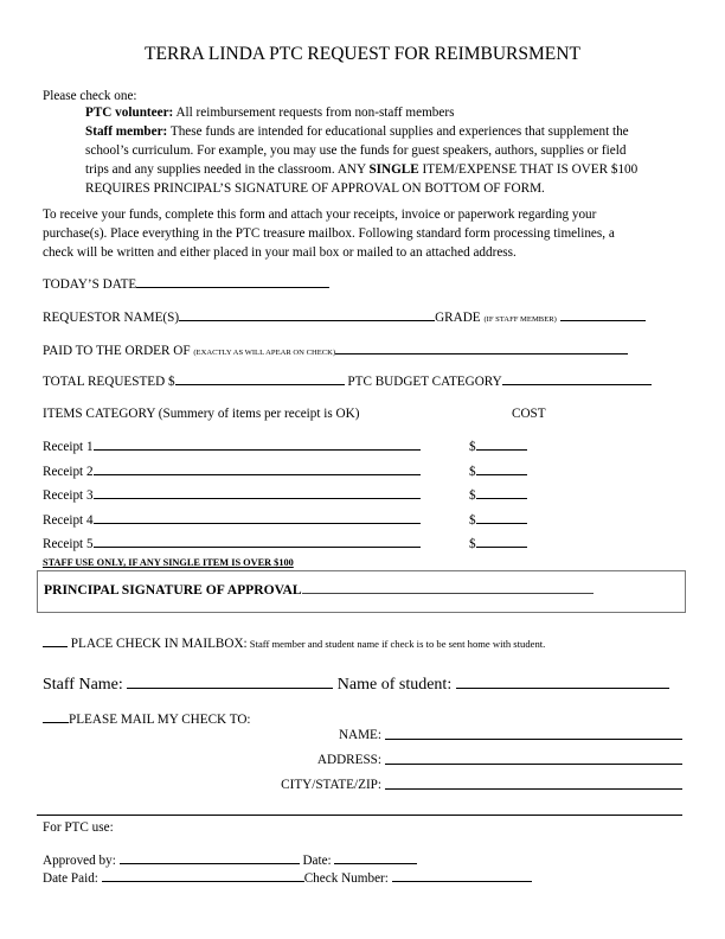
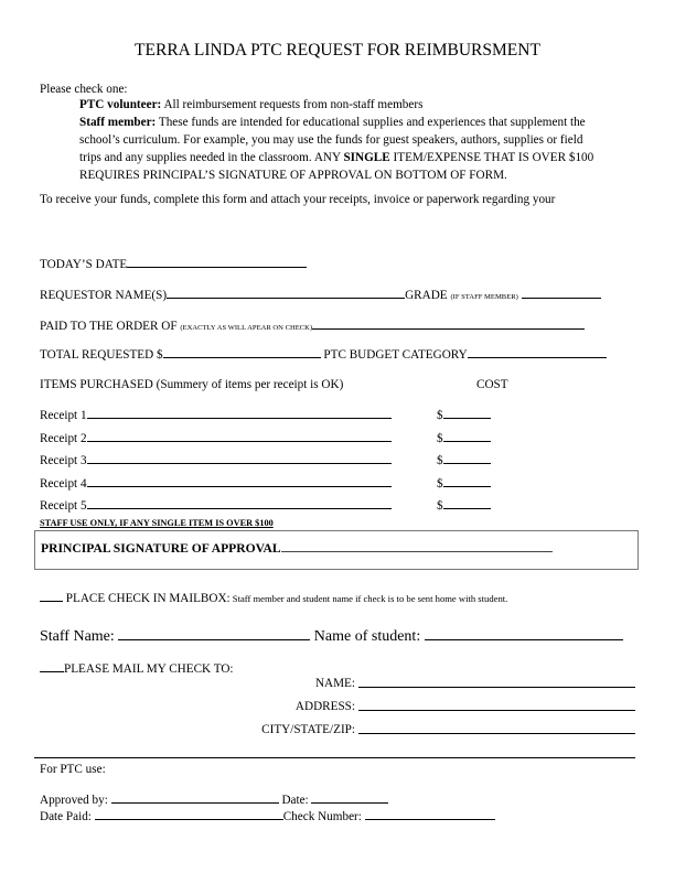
  TERRA LINDA PTC REQUEST FOR REIMBURSMENT
  Please check one:
  PTC volunteer: All reimbursement requests from non-staff members
  Staff member: These funds are intended for educational supplies and experiences that supplement the
  school’s curriculum. For example, you may use the funds for guest speakers, authors, supplies or field
  trips and any supplies needed in the classroom. ANY SINGLE ITEM/EXPENSE THAT IS OVER $100
  REQUIRES PRINCIPAL’S SIGNATURE OF APPROVAL ON BOTTOM OF FORM.
  To receive your funds, complete this form and attach your receipts, invoice or paperwork regarding your
- purchase(s). Place everything in the PTC treasure mailbox. Following standard form processing timelines, a
- check will be written and either placed in your mail box or mailed to an attached address.
  TODAY’S DATE
  TOTAL REQUESTED $ PTC BUDGET CATEGORY
- ITEMS CATEGORY (Summery of items per receipt is OK)
+ ITEMS PURCHASED (Summery of items per receipt is OK)
  COST
  Receipt 1
  $
  Receipt 2
  $
  Receipt 3
  $
  Receipt 4
  $
  Receipt 5
  $
  STAFF USE ONLY, IF ANY SINGLE ITEM IS OVER $100
  PRINCIPAL SIGNATURE OF APPROVAL
  PLACE CHECK IN MAILBOX: Staff member and student name if check is to be sent home with student.
  Staff Name: Name of student:
  PLEASE MAIL MY CHECK TO:
  NAME:
  ADDRESS:
  CITY/STATE/ZIP:
  For PTC use:
  Approved by: Date:
  Date Paid: Check Number:
